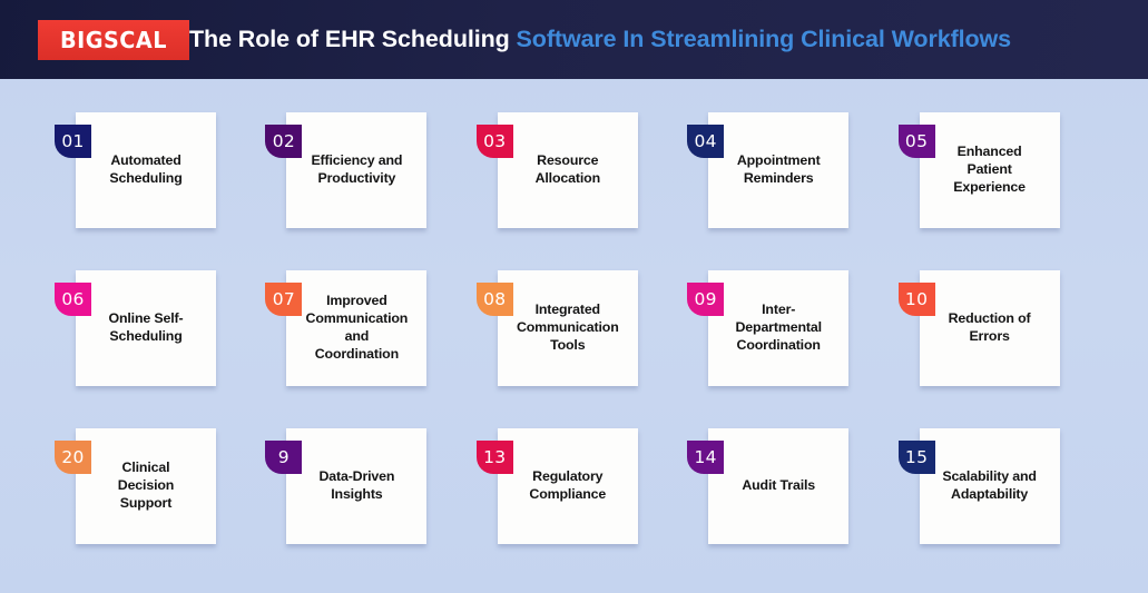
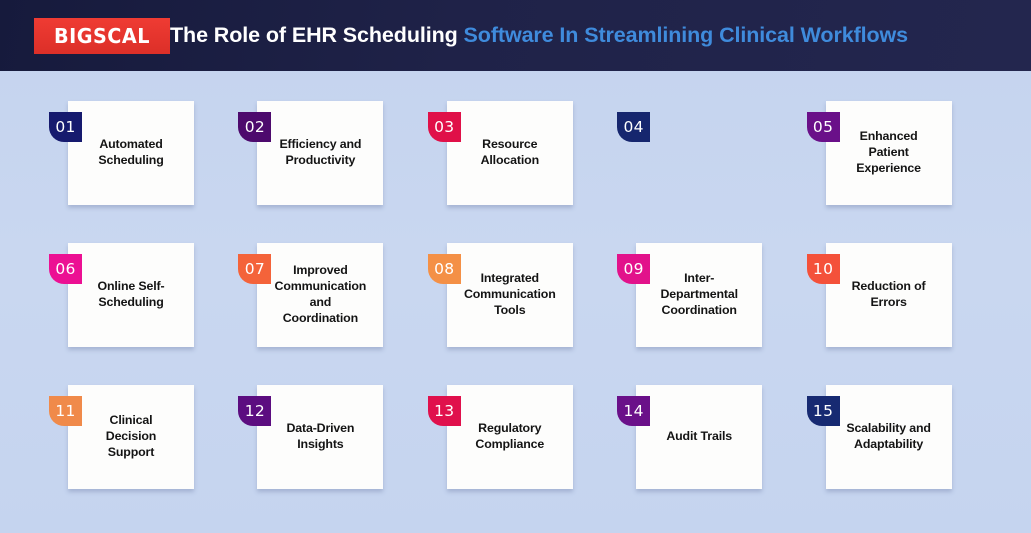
  BIGSCAL
  The Role of EHR Scheduling Software In Streamlining Clinical Workflows
  01
  Automated
  Scheduling
  02
  Efficiency and
  Productivity
  03
  Resource
  Allocation
  04
- Appointment
- Reminders
  05
  Enhanced
  Patient
  Experience
  06
  Online Self-
  Scheduling
  07
  Improved
  Communication
  and
  Coordination
  08
  Integrated
  Communication
  Tools
  09
  Inter-
  Departmental
  Coordination
  10
  Reduction of
  Errors
- 20
+ 11
  Clinical
  Decision
  Support
- 9
+ 12
  Data-Driven
  Insights
  13
  Regulatory
  Compliance
  14
  Audit Trails
  15
  Scalability and
  Adaptability
